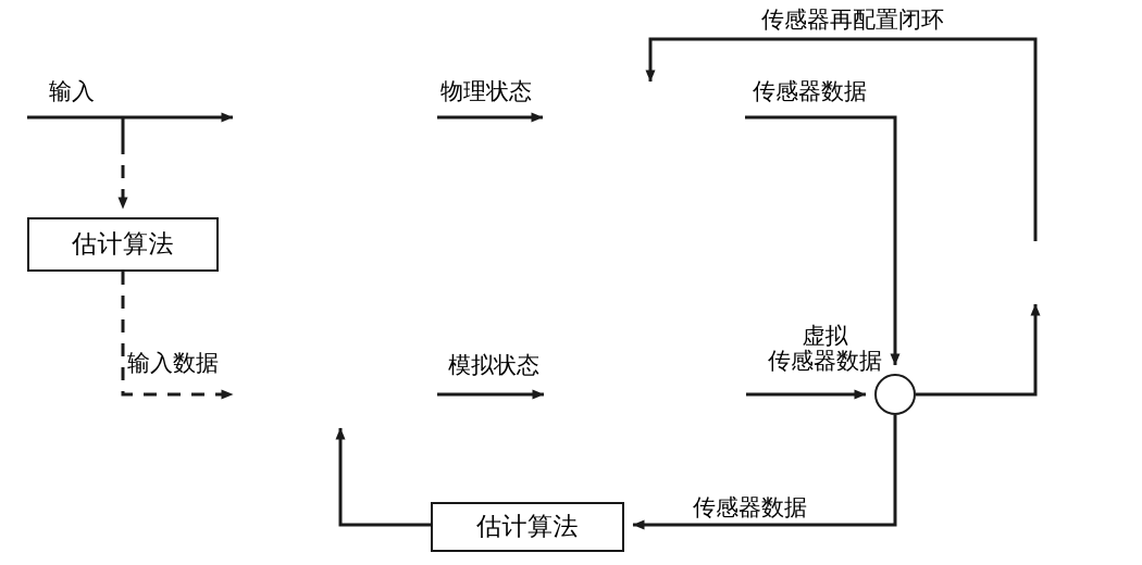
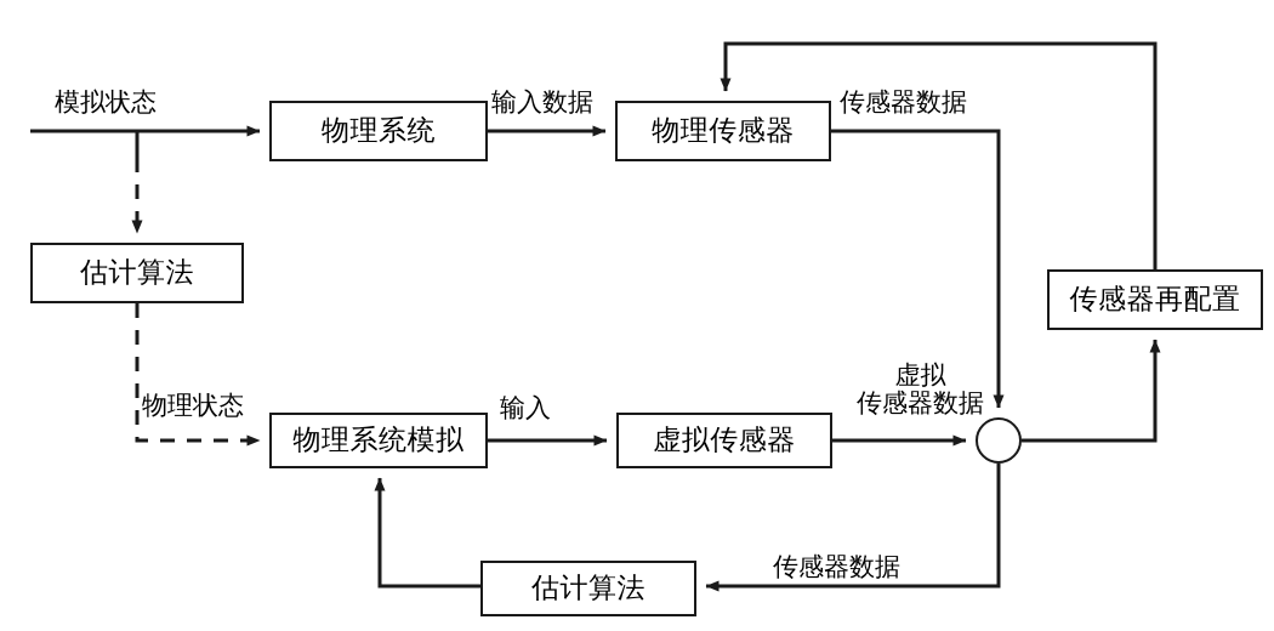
+ 物理系统
  估计算法
+ 物理传感器
+ 传感器再配置
+ 物理系统模拟
+ 虚拟传感器
  估计算法
- 输入
+ 模拟状态
- 物理状态
+ 输入数据
  传感器数据
- 传感器再配置闭环
- 输入数据
+ 物理状态
- 模拟状态
+ 输入
  虚拟
  传感器数据
  传感器数据
